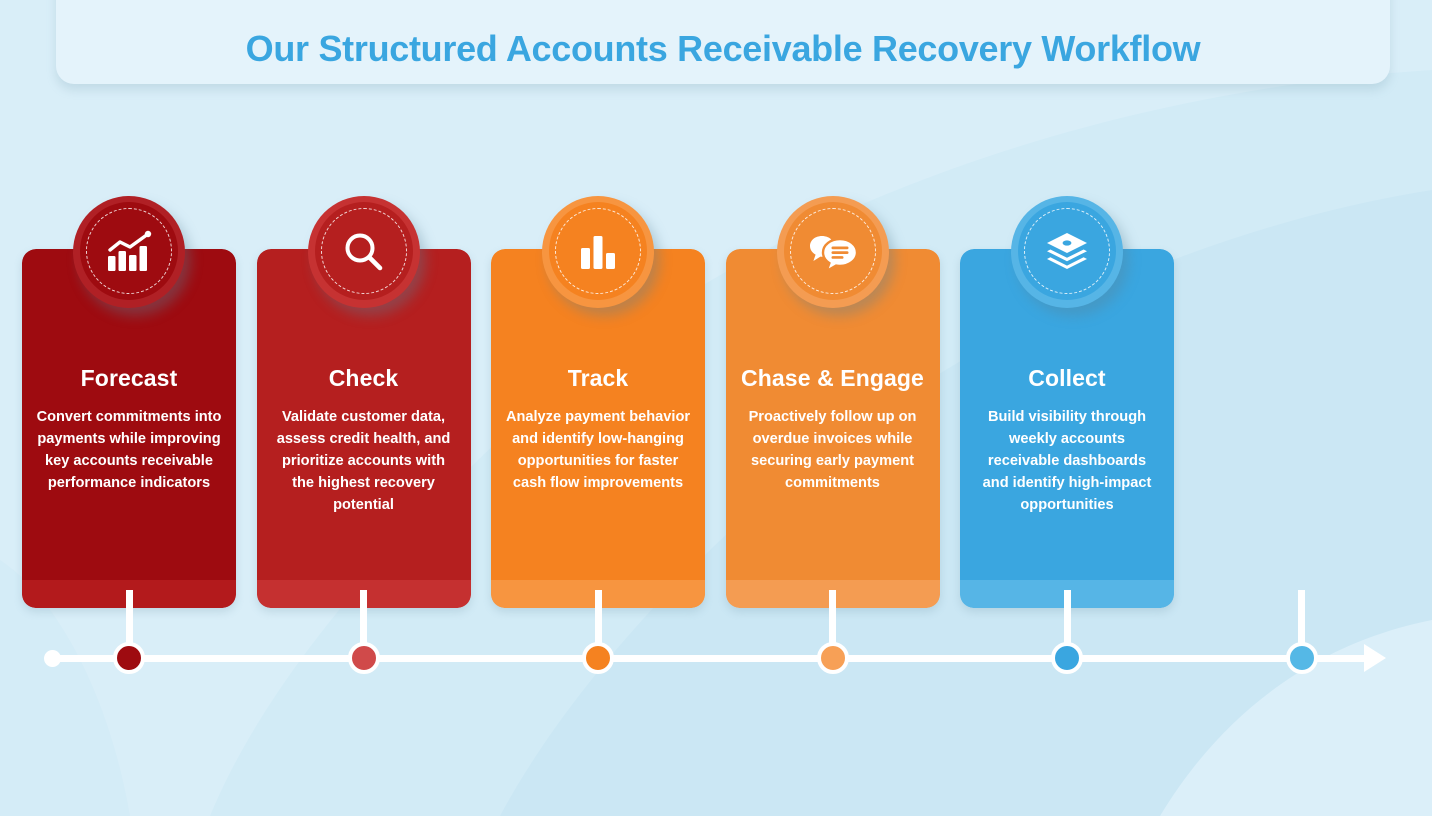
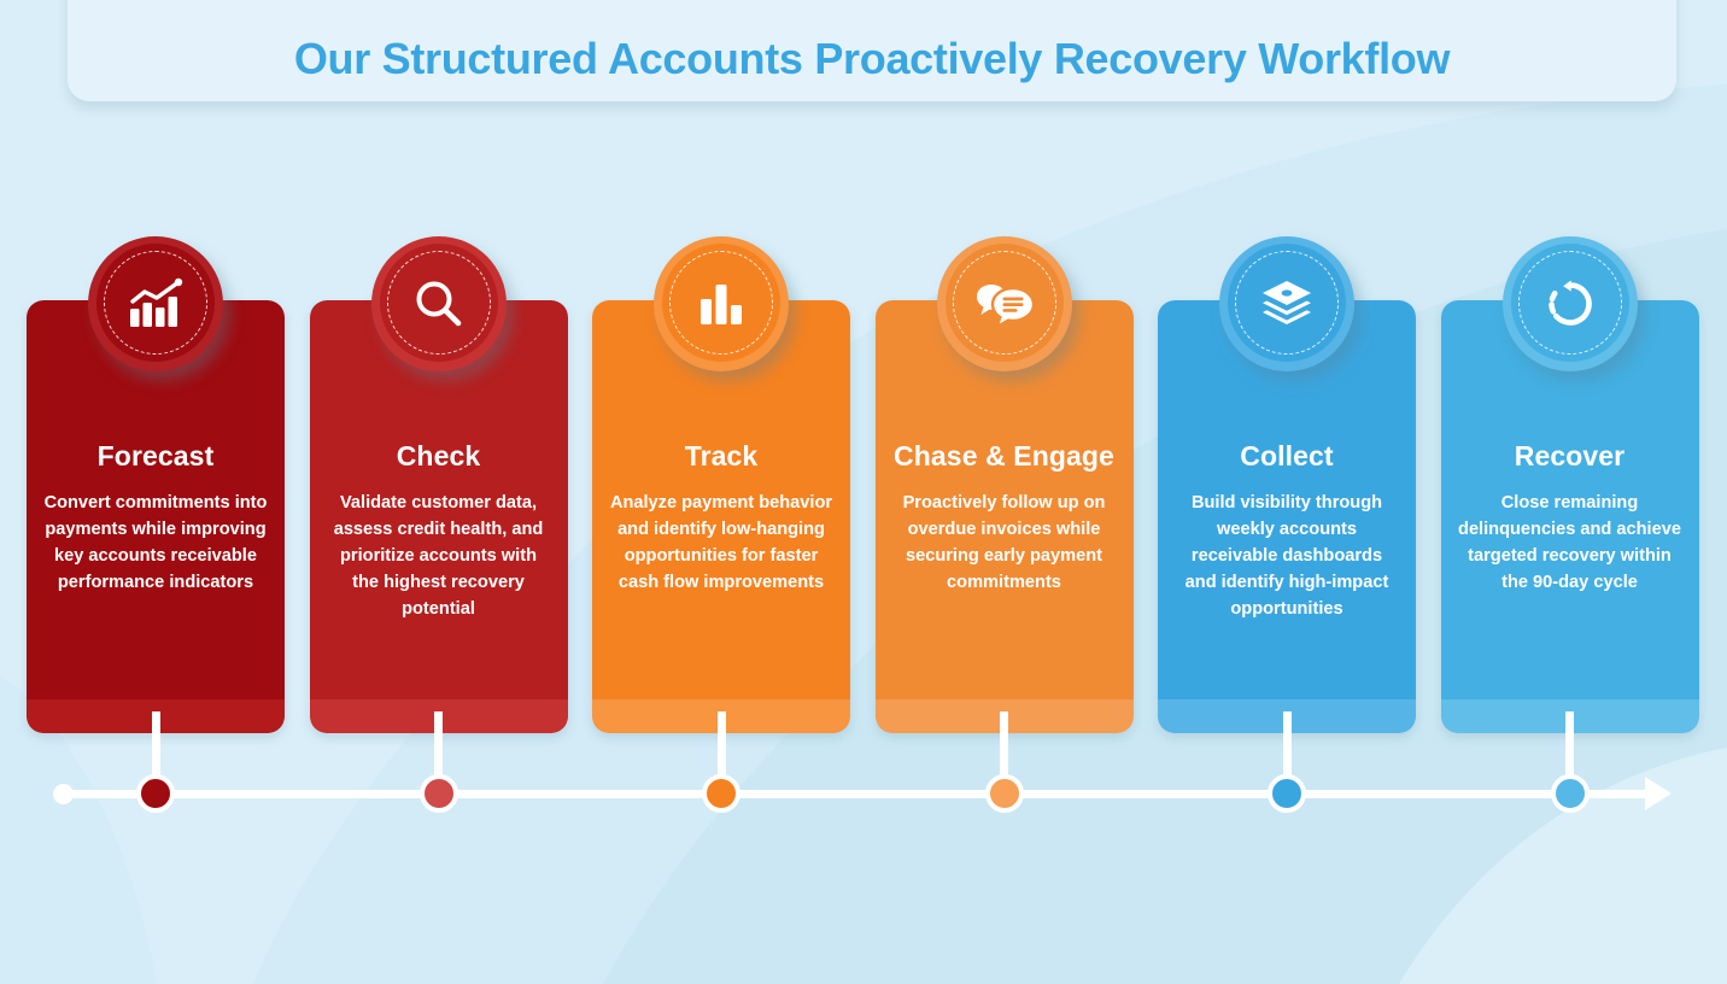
- Our Structured Accounts Receivable Recovery Workflow
+ Our Structured Accounts Proactively Recovery Workflow
  Forecast
  Convert commitments into payments while improving key accounts receivable performance indicators
  Check
  Validate customer data, assess credit health, and prioritize accounts with the highest recovery potential
  Track
  Analyze payment behavior and identify low-hanging opportunities for faster cash flow improvements
  Chase & Engage
  Proactively follow up on overdue invoices while securing early payment commitments
  Collect
  Build visibility through weekly accounts receivable dashboards and identify high-impact opportunities
+ Recover
+ Close remaining delinquencies and achieve targeted recovery within the 90-day cycle
